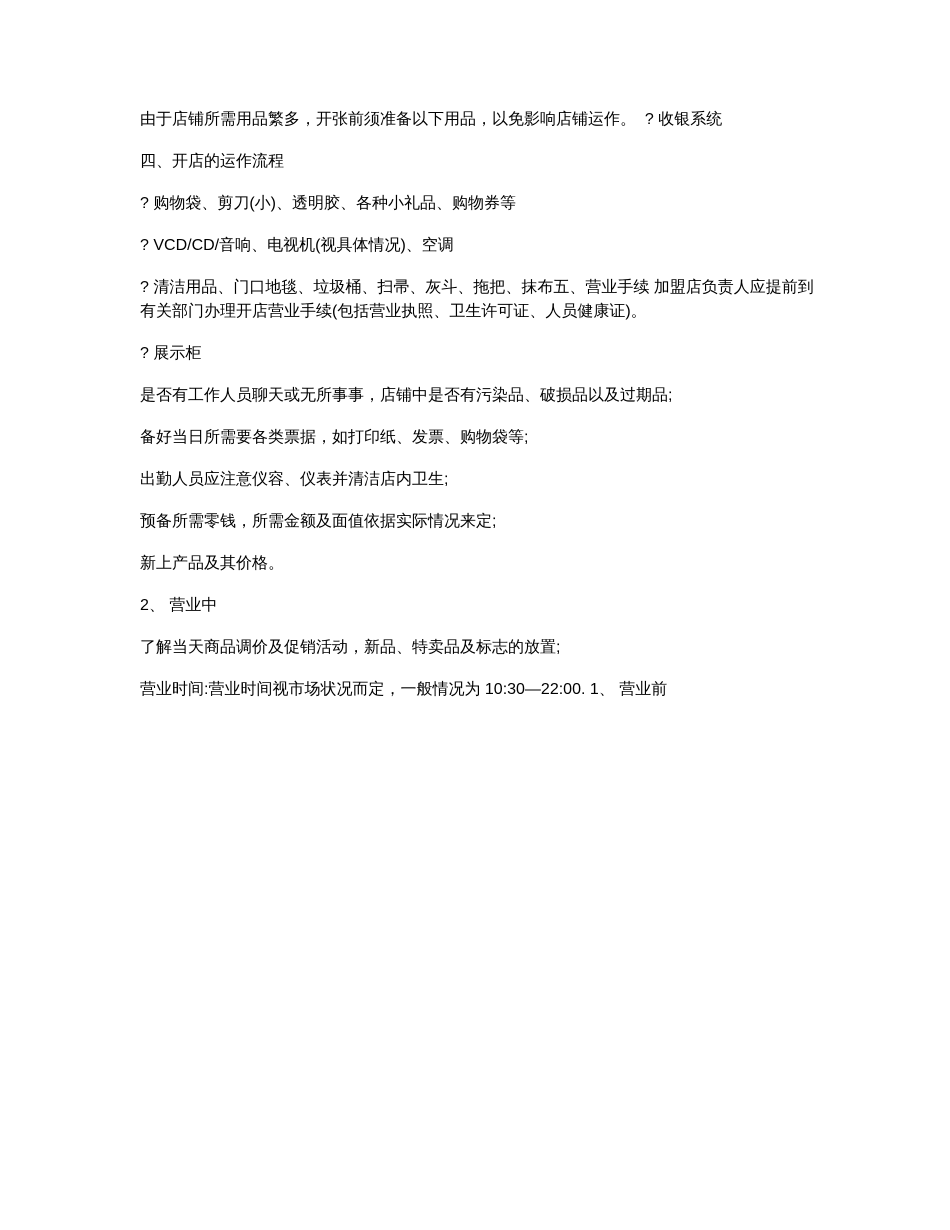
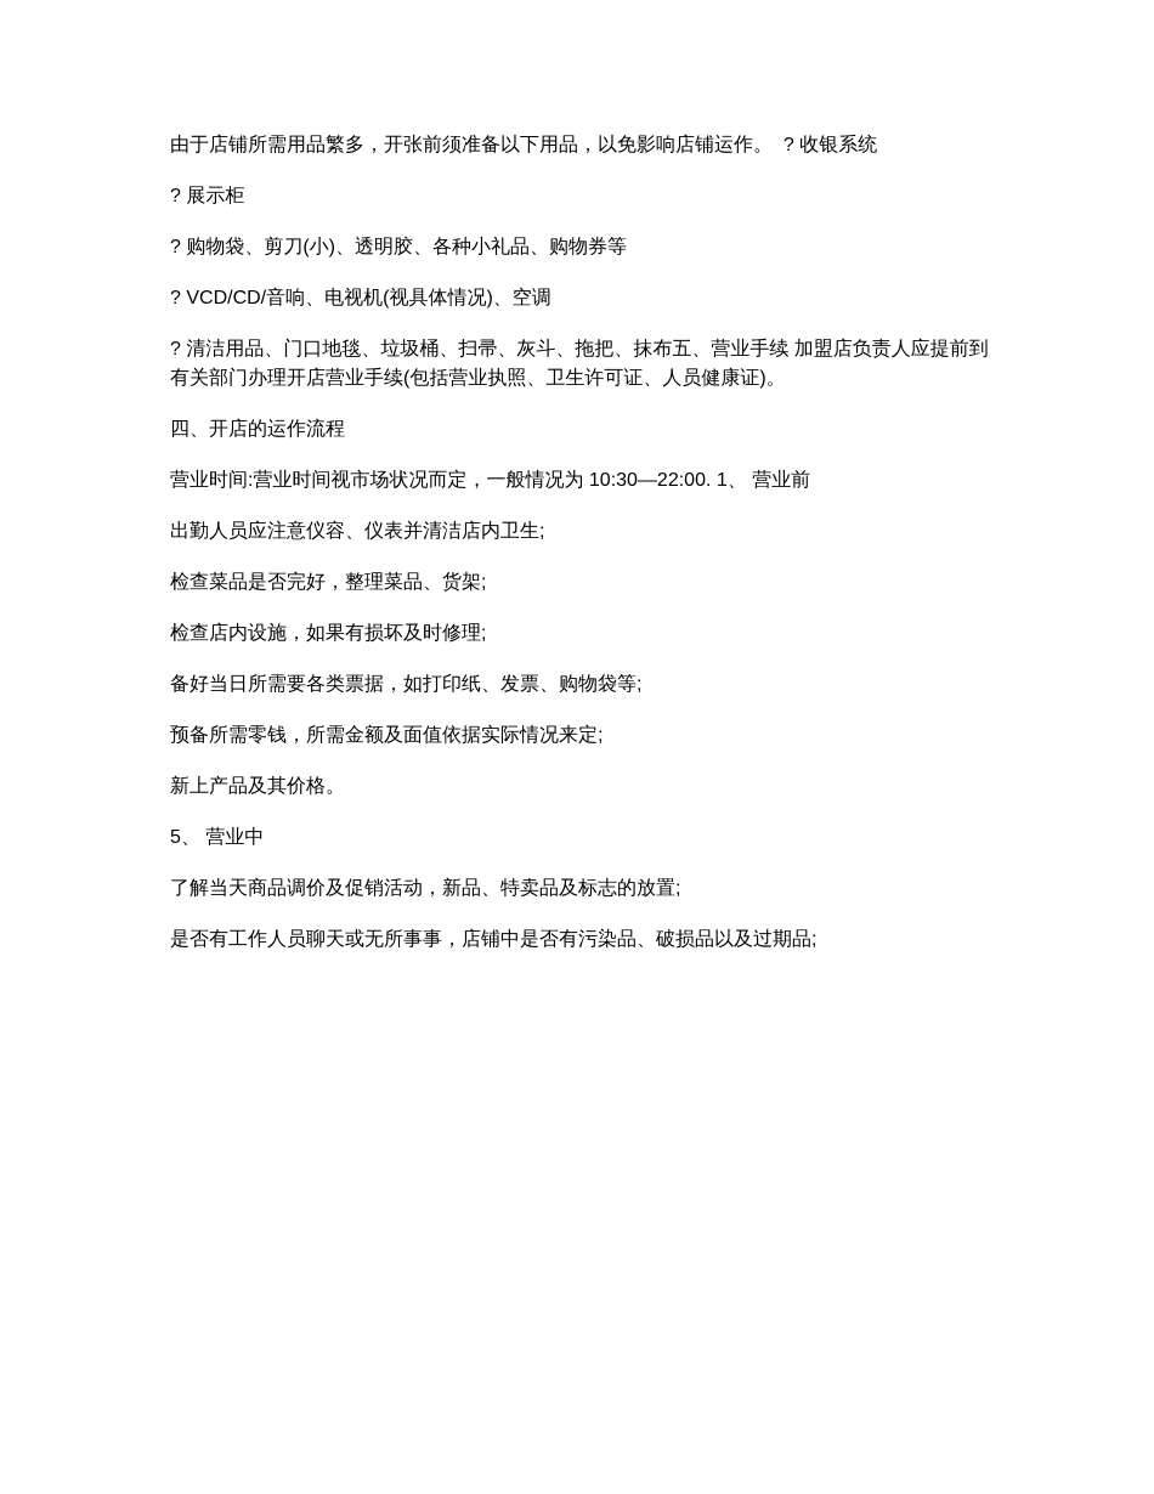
  由于店铺所需用品繁多，开张前须准备以下用品，以免影响店铺运作。 ? 收银系统
- 四、开店的运作流程
+ ? 展示柜
  ? 购物袋、剪刀(小)、透明胶、各种小礼品、购物券等
  ? VCD/CD/音响、电视机(视具体情况)、空调
  ? 清洁用品、门口地毯、垃圾桶、扫帚、灰斗、拖把、抹布五、营业手续 加盟店负责人应提前到
  有关部门办理开店营业手续(包括营业执照、卫生许可证、人员健康证)。
- ? 展示柜
+ 四、开店的运作流程
- 是否有工作人员聊天或无所事事，店铺中是否有污染品、破损品以及过期品;
+ 营业时间:营业时间视市场状况而定，一般情况为 10:30—22:00. 1、 营业前
- 备好当日所需要各类票据，如打印纸、发票、购物袋等;
+ 出勤人员应注意仪容、仪表并清洁店内卫生;
+ 检查菜品是否完好，整理菜品、货架;
+ 检查店内设施，如果有损坏及时修理;
- 出勤人员应注意仪容、仪表并清洁店内卫生;
+ 备好当日所需要各类票据，如打印纸、发票、购物袋等;
  预备所需零钱，所需金额及面值依据实际情况来定;
  新上产品及其价格。
- 2、 营业中
+ 5、 营业中
  了解当天商品调价及促销活动，新品、特卖品及标志的放置;
- 营业时间:营业时间视市场状况而定，一般情况为 10:30—22:00. 1、 营业前
+ 是否有工作人员聊天或无所事事，店铺中是否有污染品、破损品以及过期品;
